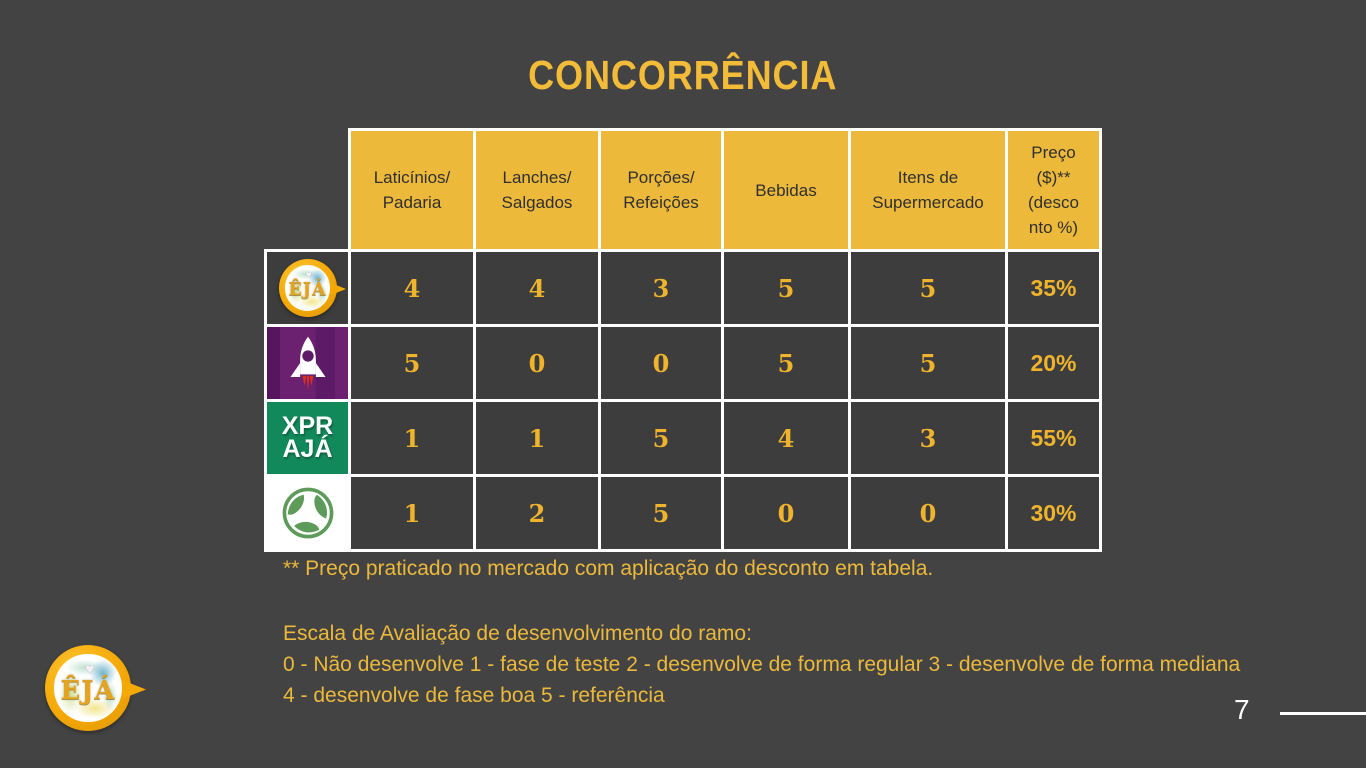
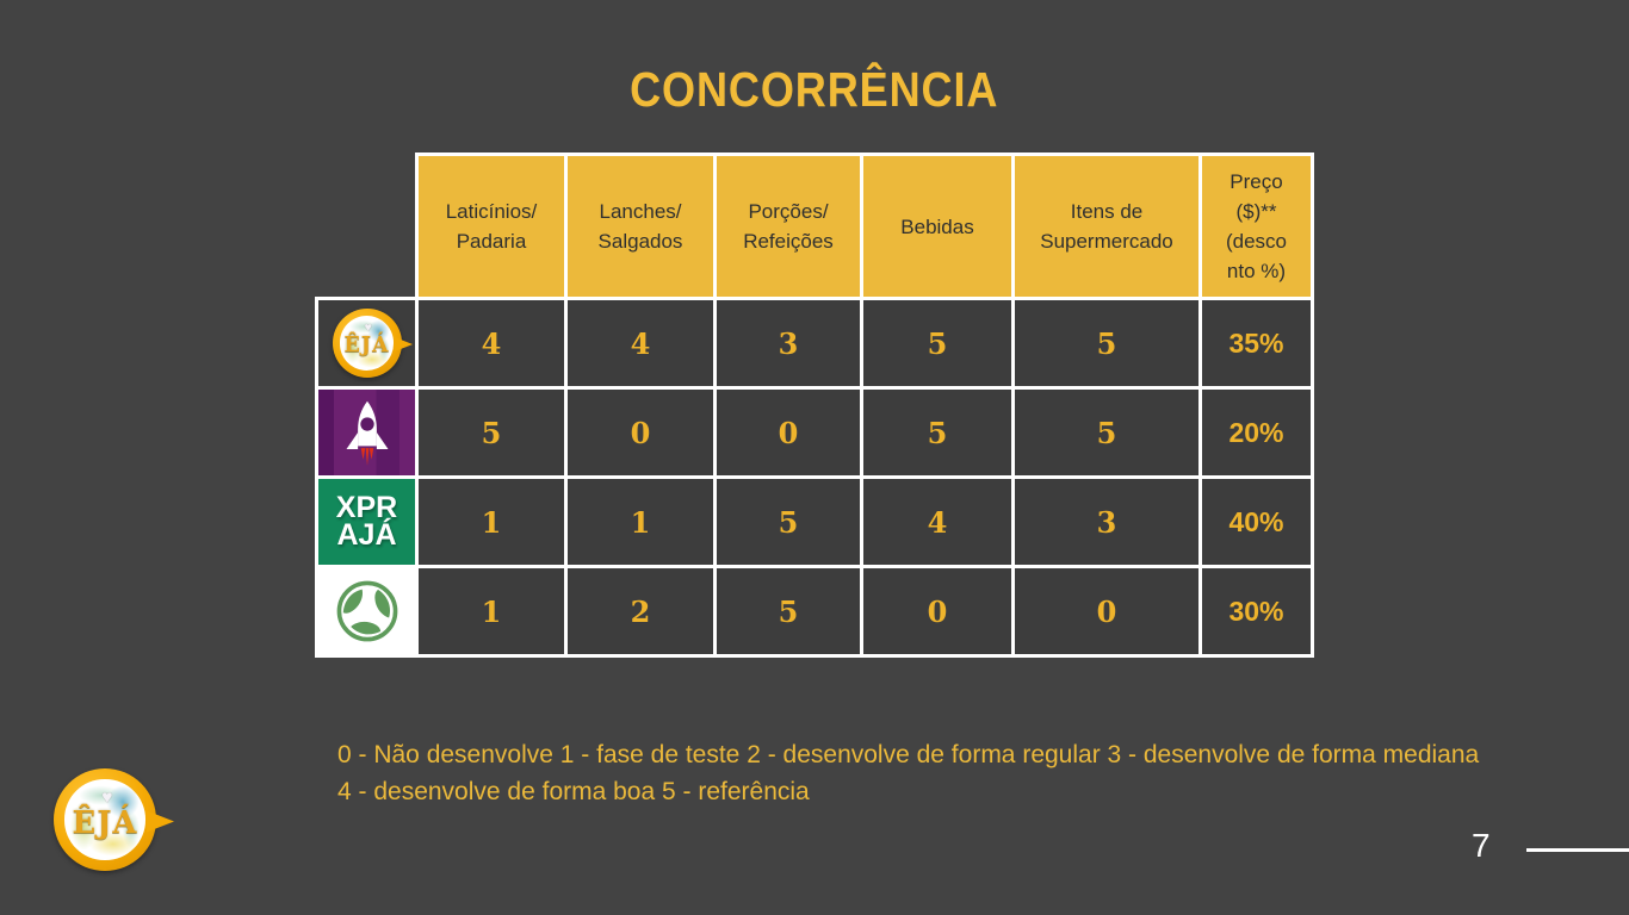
  CONCORRÊNCIA
  	Laticínios/ Padaria	Lanches/ Salgados	Porções/ Refeições	Bebidas	Itens de Supermercado	Preço ($)** (desco nto %)
  ♥ ÊJÁ	4	4	3	5	5	35%
  	5	0	0	5	5	20%
- XPR AJÁ	1	1	5	4	3	55%
+ XPR AJÁ	1	1	5	4	3	40%
  	1	2	5	0	0	30%
- ** Preço praticado no mercado com aplicação do desconto em tabela.
- Escala de Avaliação de desenvolvimento do ramo:
  0 - Não desenvolve 1 - fase de teste 2 - desenvolve de forma regular 3 - desenvolve de forma mediana
- 4 - desenvolve de fase boa 5 - referência
+ 4 - desenvolve de forma boa 5 - referência
  ♥
  ÊJÁ
  7
